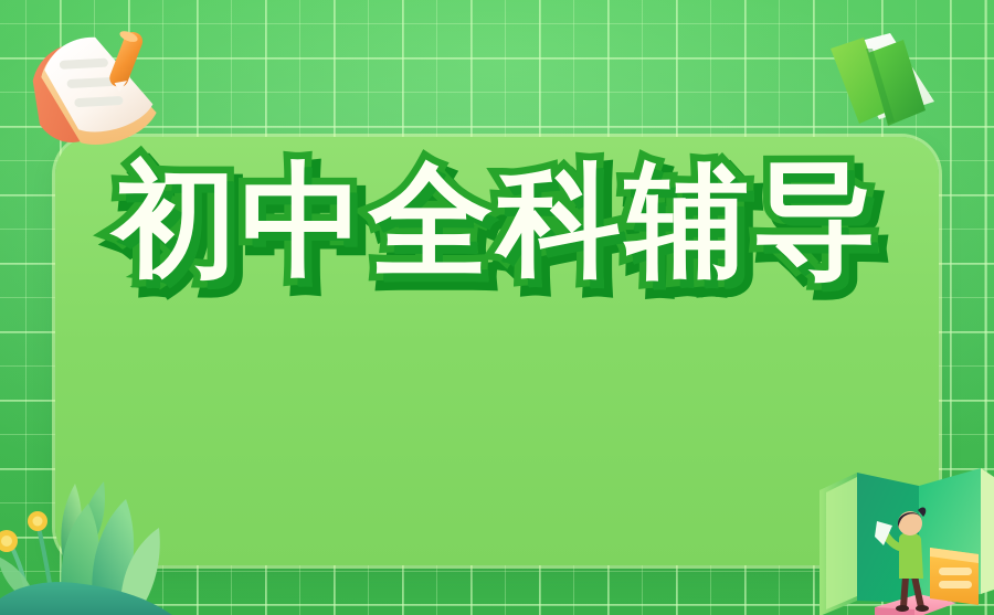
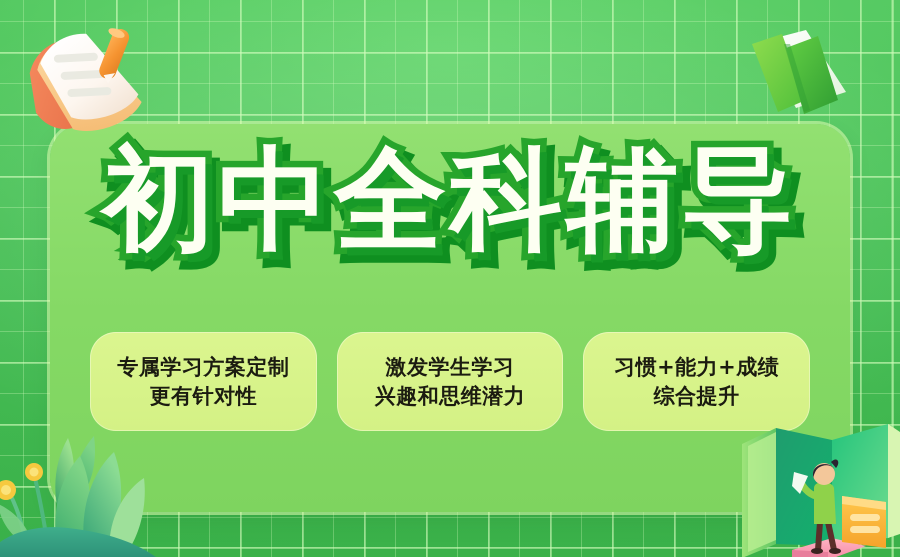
  初中全科辅导
+ 专属学习方案定制
+ 更有针对性
+ 激发学生学习
+ 兴趣和思维潜力
+ 习惯+能力+成绩
+ 综合提升
